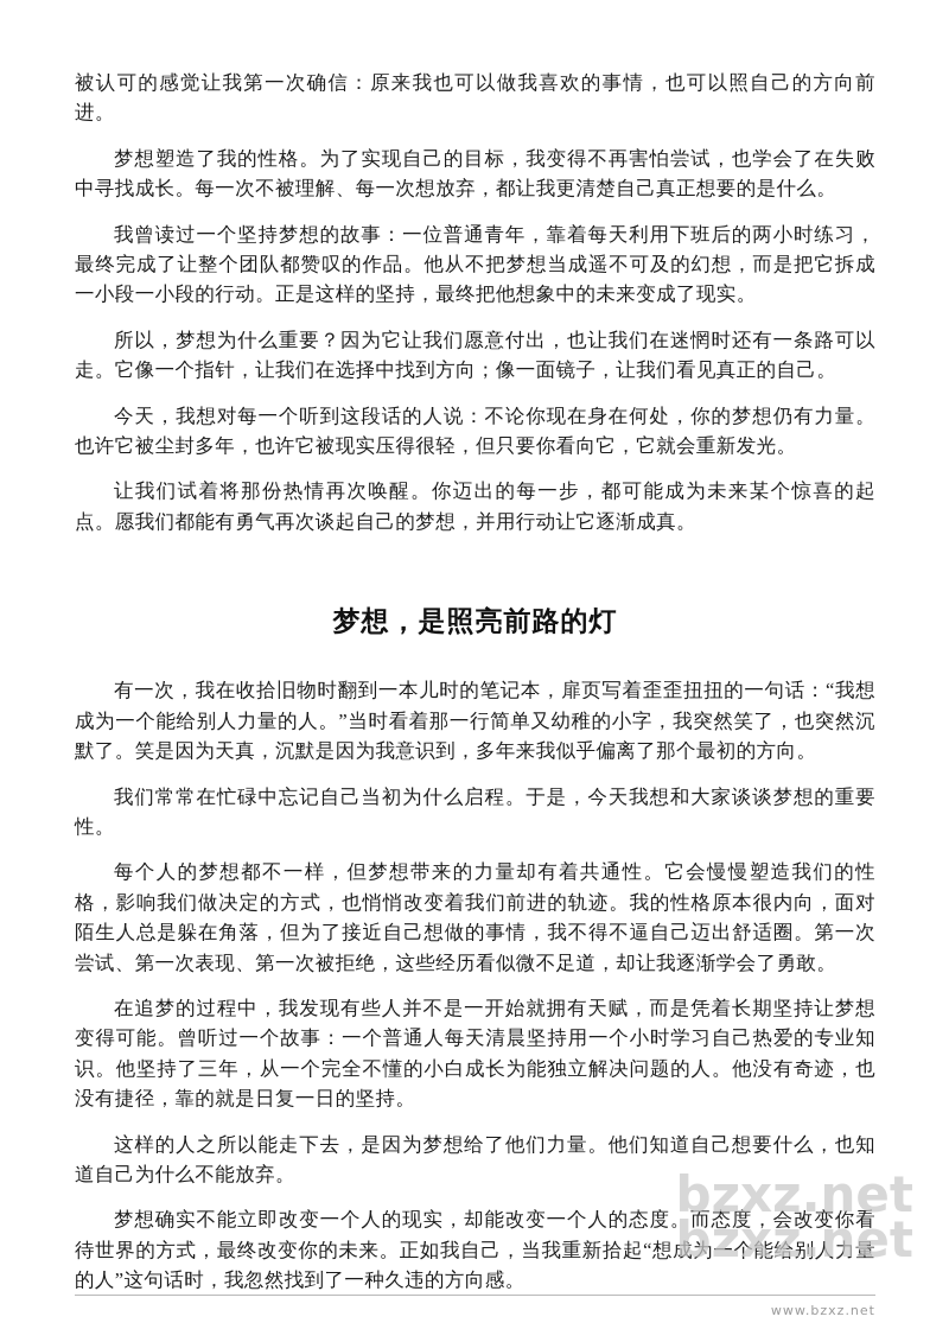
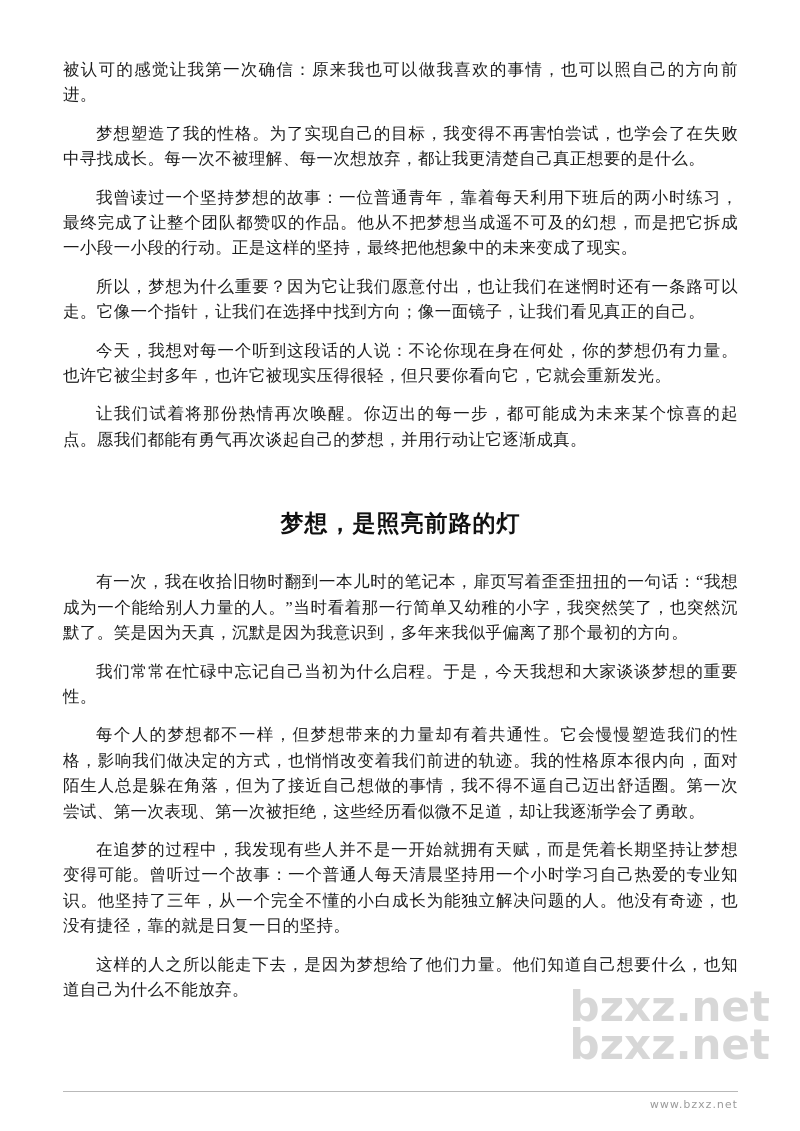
  被认可的感觉让我第一次确信：原来我也可以做我喜欢的事情，也可以照自己的方向前进。
  梦想塑造了我的性格。为了实现自己的目标，我变得不再害怕尝试，也学会了在失败中寻找成长。每一次不被理解、每一次想放弃，都让我更清楚自己真正想要的是什么。
  我曾读过一个坚持梦想的故事：一位普通青年，靠着每天利用下班后的两小时练习，最终完成了让整个团队都赞叹的作品。他从不把梦想当成遥不可及的幻想，而是把它拆成一小段一小段的行动。正是这样的坚持，最终把他想象中的未来变成了现实。
  所以，梦想为什么重要？因为它让我们愿意付出，也让我们在迷惘时还有一条路可以走。它像一个指针，让我们在选择中找到方向；像一面镜子，让我们看见真正的自己。
  今天，我想对每一个听到这段话的人说：不论你现在身在何处，你的梦想仍有力量。也许它被尘封多年，也许它被现实压得很轻，但只要你看向它，它就会重新发光。
  让我们试着将那份热情再次唤醒。你迈出的每一步，都可能成为未来某个惊喜的起点。愿我们都能有勇气再次谈起自己的梦想，并用行动让它逐渐成真。
  梦想，是照亮前路的灯
  有一次，我在收拾旧物时翻到一本儿时的笔记本，扉页写着歪歪扭扭的一句话：“我想成为一个能给别人力量的人。”当时看着那一行简单又幼稚的小字，我突然笑了，也突然沉默了。笑是因为天真，沉默是因为我意识到，多年来我似乎偏离了那个最初的方向。
  我们常常在忙碌中忘记自己当初为什么启程。于是，今天我想和大家谈谈梦想的重要性。
  每个人的梦想都不一样，但梦想带来的力量却有着共通性。它会慢慢塑造我们的性格，影响我们做决定的方式，也悄悄改变着我们前进的轨迹。我的性格原本很内向，面对陌生人总是躲在角落，但为了接近自己想做的事情，我不得不逼自己迈出舒适圈。第一次尝试、第一次表现、第一次被拒绝，这些经历看似微不足道，却让我逐渐学会了勇敢。
  在追梦的过程中，我发现有些人并不是一开始就拥有天赋，而是凭着长期坚持让梦想变得可能。曾听过一个故事：一个普通人每天清晨坚持用一个小时学习自己热爱的专业知识。他坚持了三年，从一个完全不懂的小白成长为能独立解决问题的人。他没有奇迹，也没有捷径，靠的就是日复一日的坚持。
  这样的人之所以能走下去，是因为梦想给了他们力量。他们知道自己想要什么，也知道自己为什么不能放弃。
- 梦想确实不能立即改变一个人的现实，却能改变一个人的态度。而态度，会改变你看待世界的方式，最终改变你的未来。正如我自己，当我重新拾起“想成为一个能给别人力量的人”这句话时，我忽然找到了一种久违的方向感。
  bzxz.net
  bzxz.net
  www.bzxz.net
